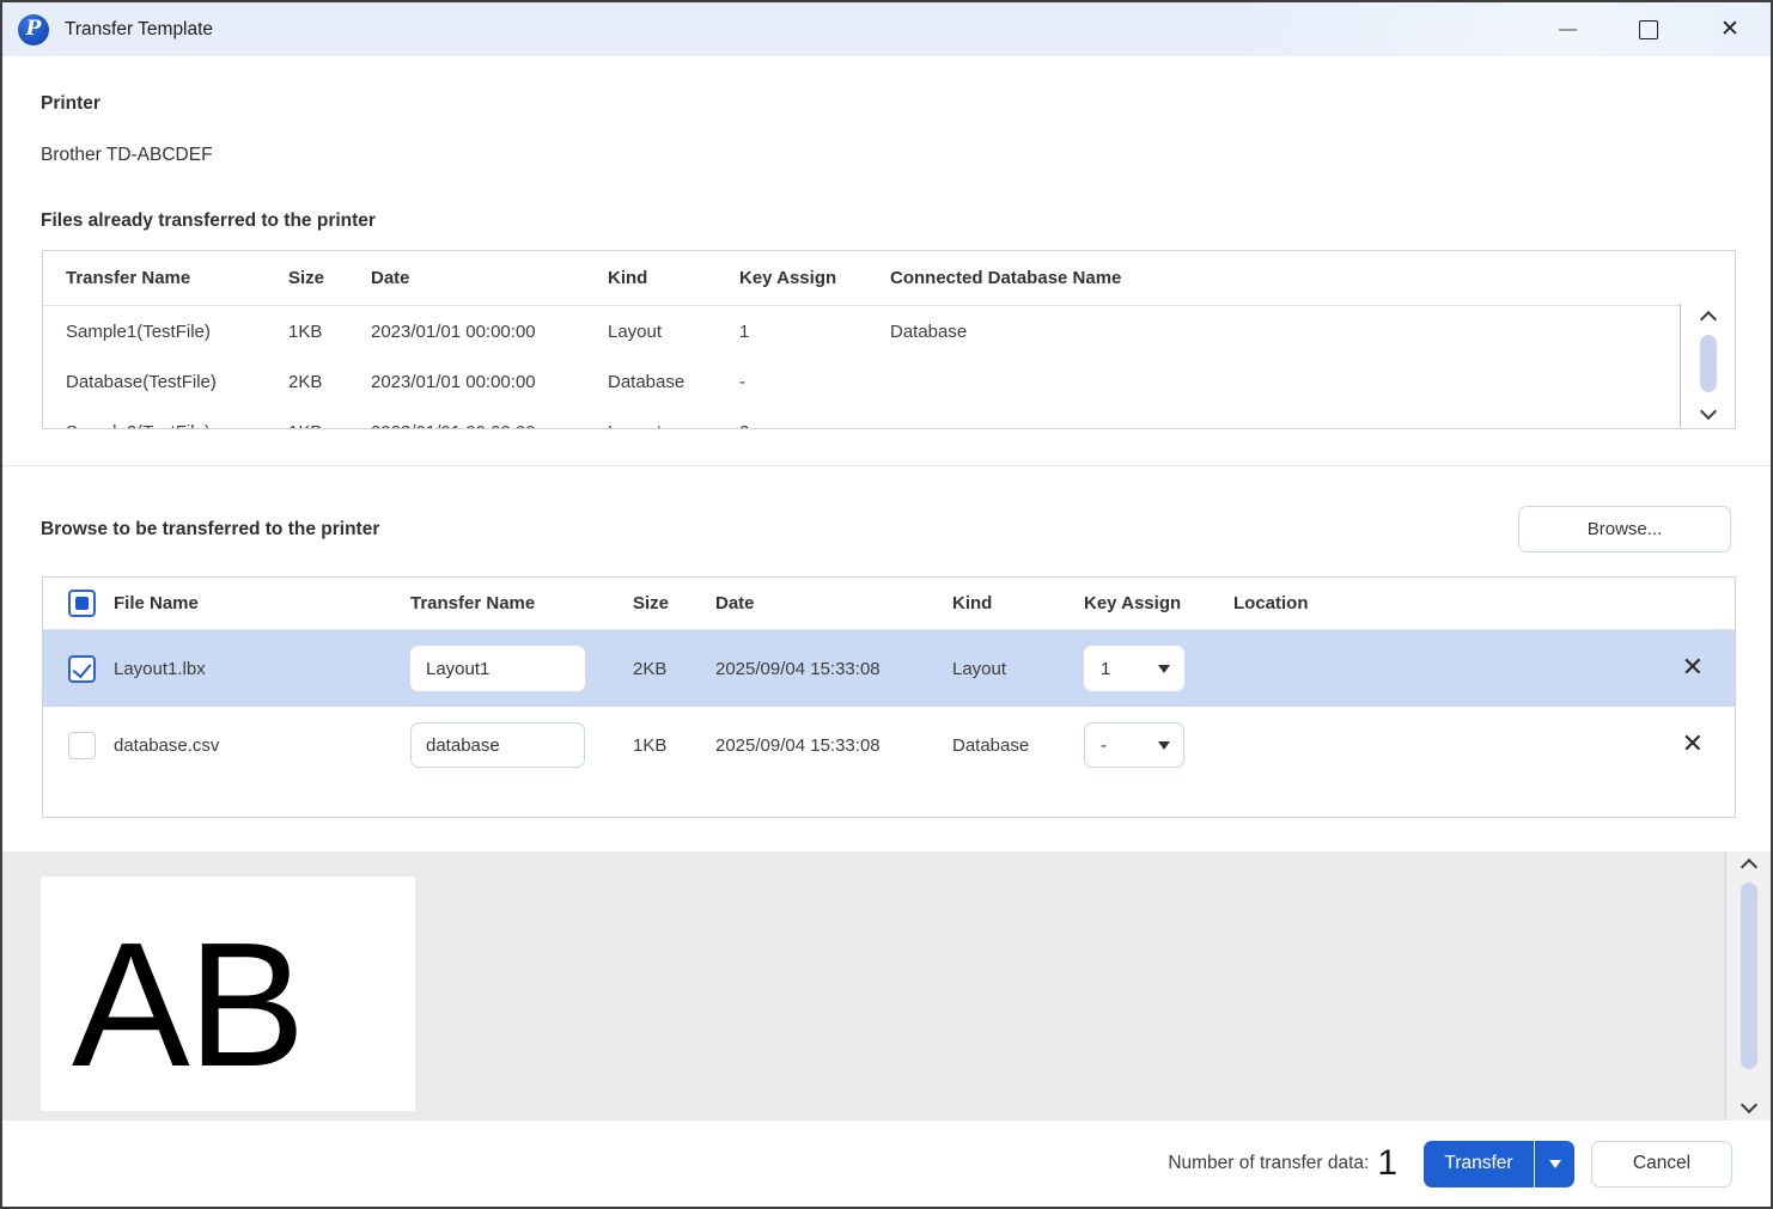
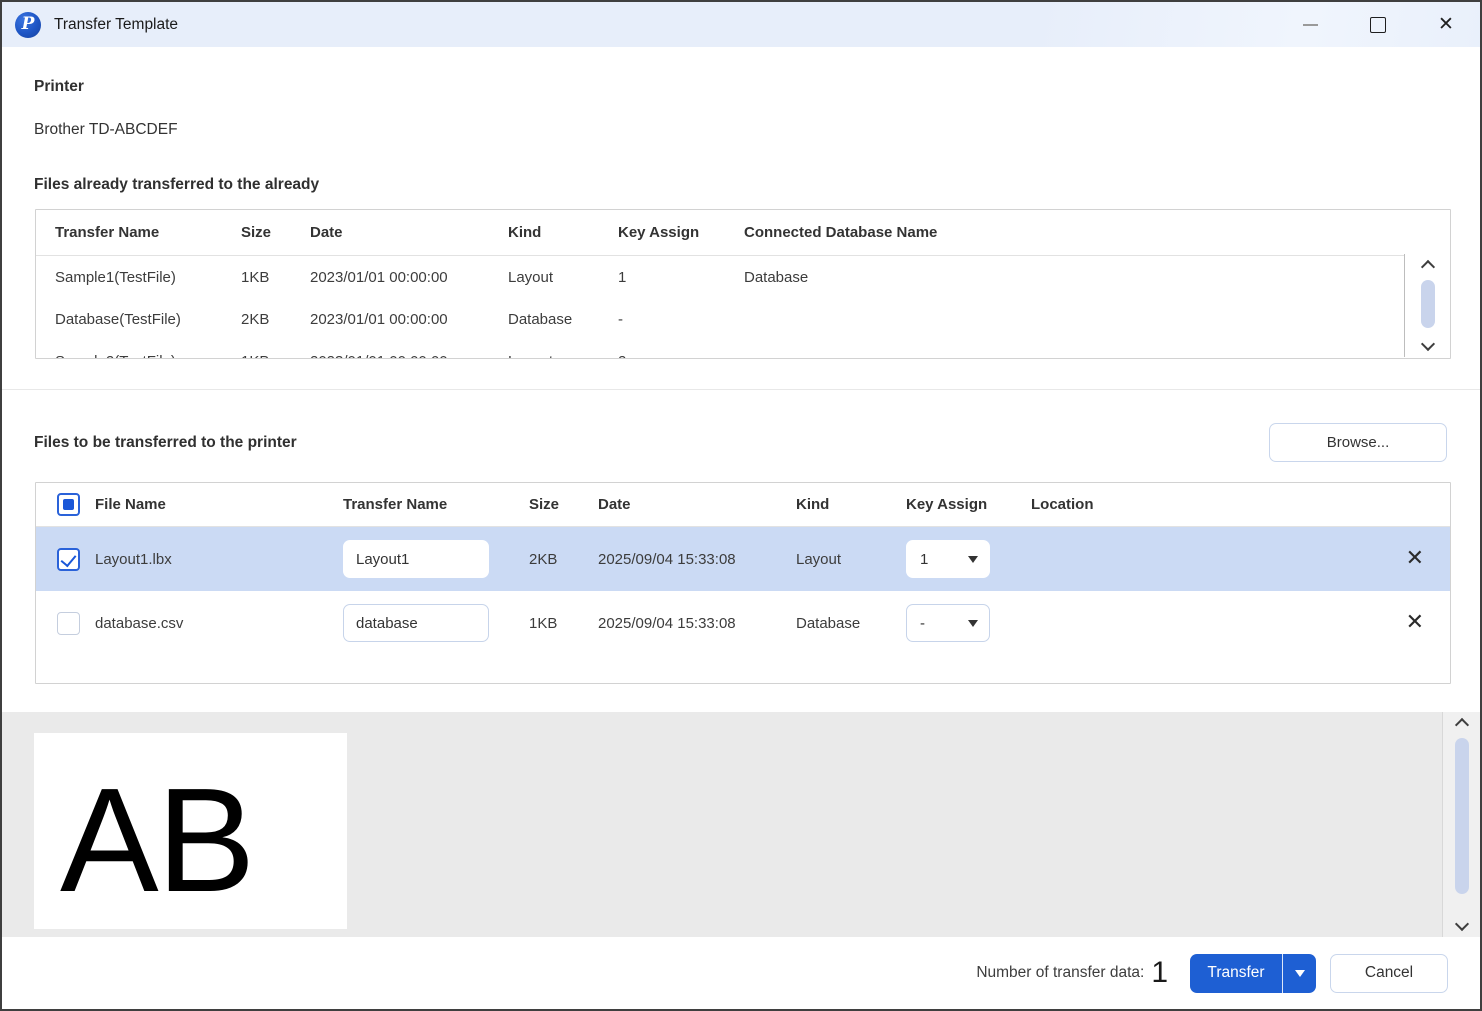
  P
  Transfer Template
  ✕
  Printer
  Brother TD-ABCDEF
- Files already transferred to the printer
+ Files already transferred to the already
  Transfer Name
  Size
  Date
  Kind
  Key Assign
  Connected Database Name
  Sample1(TestFile)
  1KB
  2023/01/01 00:00:00
  Layout
  1
  Database
  Database(TestFile)
  2KB
  2023/01/01 00:00:00
  Database
  -
- Browse to be transferred to the printer
+ Files to be transferred to the printer
  Browse...
  File Name
  Transfer Name
  Size
  Date
  Kind
  Key Assign
  Location
  Layout1.lbx
  Layout1
  2KB
  2025/09/04 15:33:08
  Layout
  1
  ✕
  database.csv
  database
  1KB
  2025/09/04 15:33:08
  Database
  -
  ✕
  AB
  Number of transfer data:
  1
  Transfer
  Cancel
